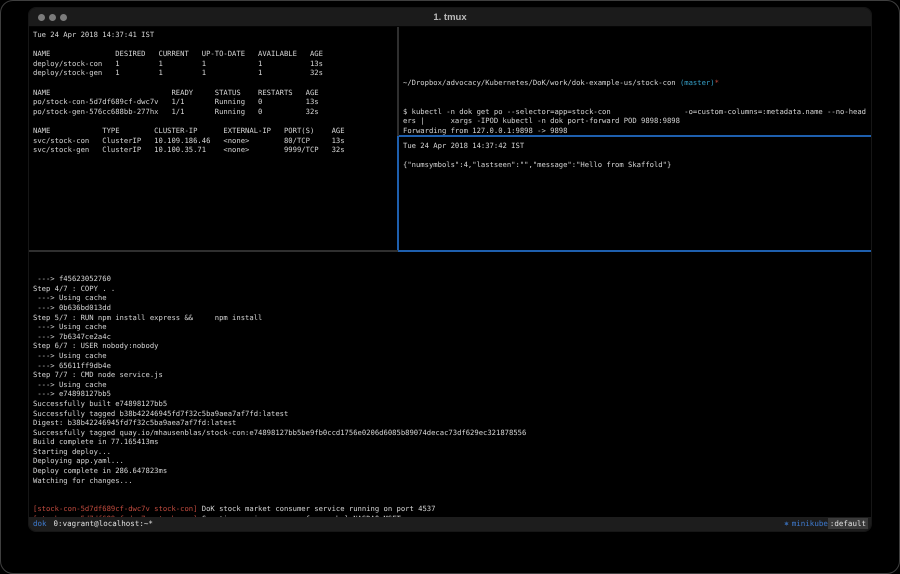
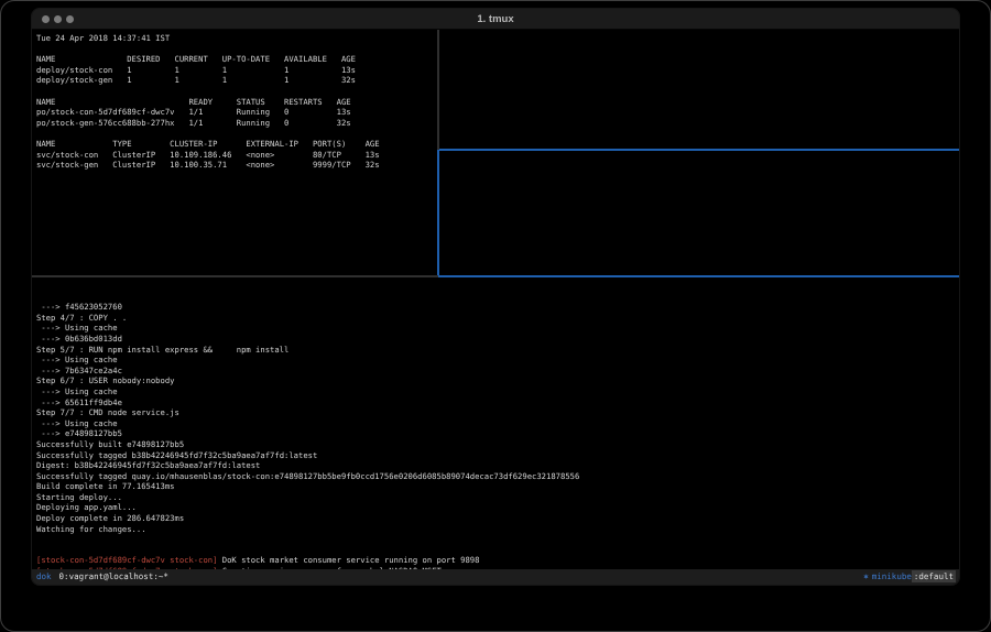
  1. tmux
  Tue 24 Apr 2018 14:37:41 IST
  NAME DESIRED CURRENT UP-TO-DATE AVAILABLE AGE
  deploy/stock-con 1 1 1 1 13s
  deploy/stock-gen 1 1 1 1 32s
  NAME READY STATUS RESTARTS AGE
  po/stock-con-5d7df689cf-dwc7v 1/1 Running 0 13s
  po/stock-gen-576cc688bb-277hx 1/1 Running 0 32s
  NAME TYPE CLUSTER-IP EXTERNAL-IP PORT(S) AGE
  svc/stock-con ClusterIP 10.109.186.46 <none> 80/TCP 13s
  svc/stock-gen ClusterIP 10.100.35.71 <none> 9999/TCP 32s
- ~/Dropbox/advocacy/Kubernetes/DoK/work/dok-example-us/stock-con (master)*
- $ kubectl -n dok get po --selector=app=stock-con -o=custom-columns=:metadata.name --no-head
- ers | xargs -IPOD kubectl -n dok port-forward POD 9898:9898
- Forwarding from 127.0.0.1:9898 -> 9898
- Tue 24 Apr 2018 14:37:42 IST
- {"numsymbols":4,"lastseen":"","message":"Hello from Skaffold"}
  ---> f45623052760
  Step 4/7 : COPY . .
  ---> Using cache
  ---> 0b636bd013dd
  Step 5/7 : RUN npm install express && npm install
  ---> Using cache
  ---> 7b6347ce2a4c
  Step 6/7 : USER nobody:nobody
  ---> Using cache
  ---> 65611ff9db4e
  Step 7/7 : CMD node service.js
  ---> Using cache
  ---> e74898127bb5
  Successfully built e74898127bb5
  Successfully tagged b38b42246945fd7f32c5ba9aea7af7fd:latest
  Digest: b38b42246945fd7f32c5ba9aea7af7fd:latest
  Successfully tagged quay.io/mhausenblas/stock-con:e74898127bb5be9fb0ccd1756e0206d6085b89074decac73df629ec321878556
  Build complete in 77.165413ms
  Starting deploy...
  Deploying app.yaml...
  Deploy complete in 286.647823ms
  Watching for changes...
- [stock-con-5d7df689cf-dwc7v stock-con] DoK stock market consumer service running on port 4537
+ [stock-con-5d7df689cf-dwc7v stock-con] DoK stock market consumer service running on port 9898
  dok 0:vagrant@localhost:~*
  ⎈ minikube :default
